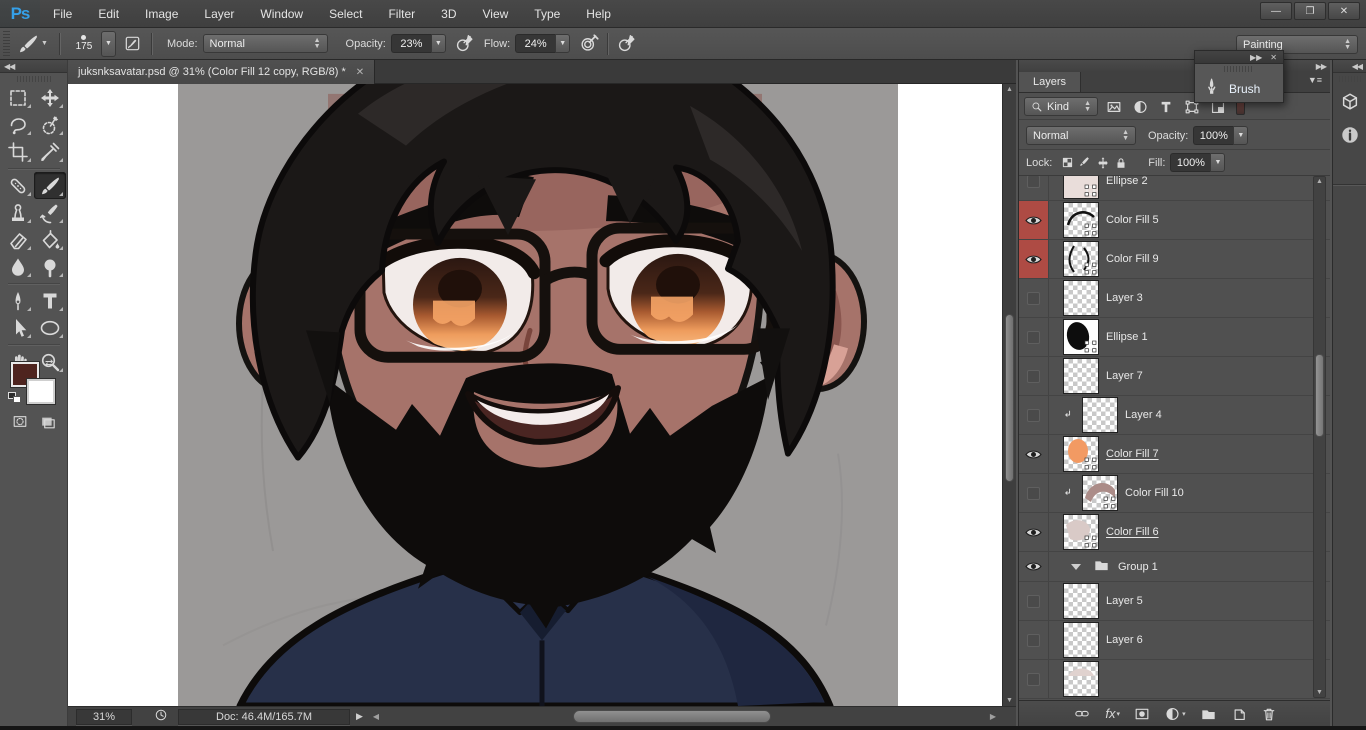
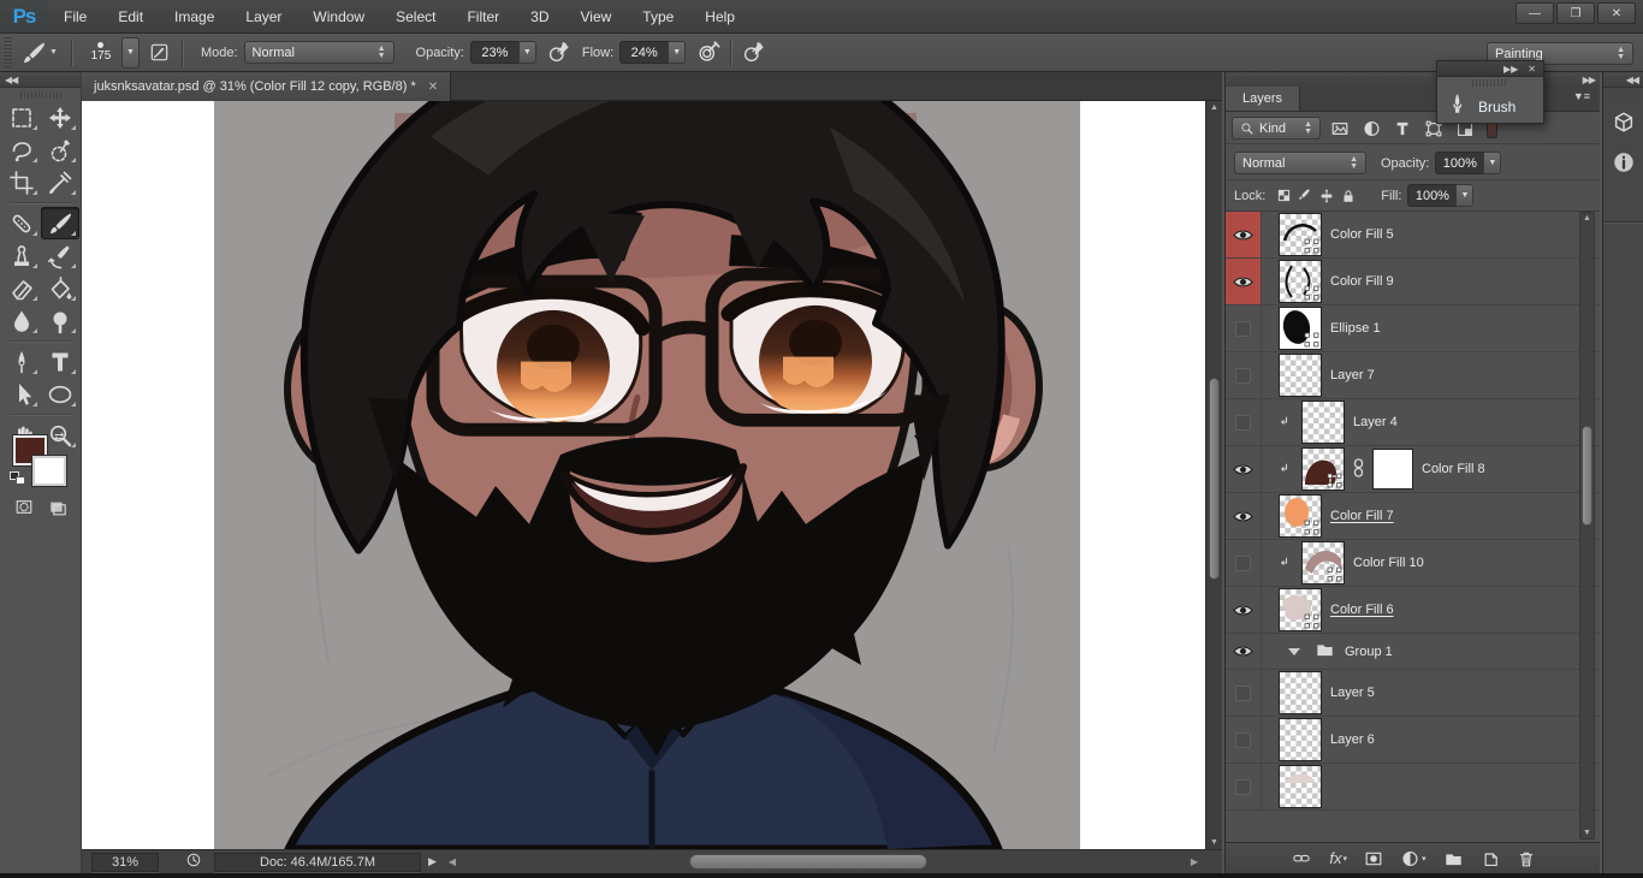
  Ps
  File
  Edit
  Image
  Layer
  Window
  Select
  Filter
  3D
  View
  Type
  Help
  —
  ❐
  ✕
  175
  Mode:
  Normal
  Opacity:
  23%
  Flow:
  24%
  Painting
  ◀◀
  ⇄
  juksnksavatar.psd @ 31% (Color Fill 12 copy, RGB/8) *
  ✕
  31%
  Doc: 46.4M/165.7M
  ▶
  ◀
  ▶
  ▶▶
  Layers
  ▼≡
  Kind
  Normal
  Opacity:
  100%
  Lock:
  Fill:
  100%
- Ellipse 2
  Color Fill 5
  Color Fill 9
- Layer 3
  Ellipse 1
  Layer 7
  Layer 4
+ Color Fill 8
  Color Fill 7
  Color Fill 10
  Color Fill 6
  Group 1
  Layer 5
  Layer 6
  fx
  ◀◀
  ▶▶
  ✕
  Brush
